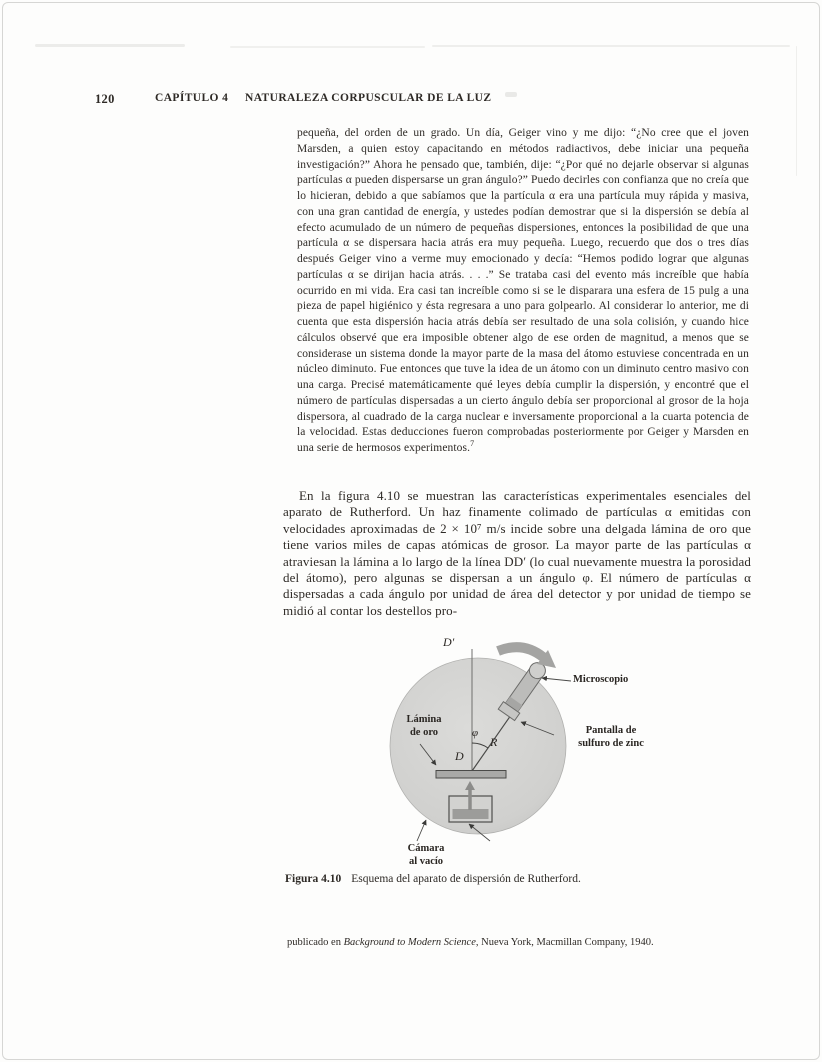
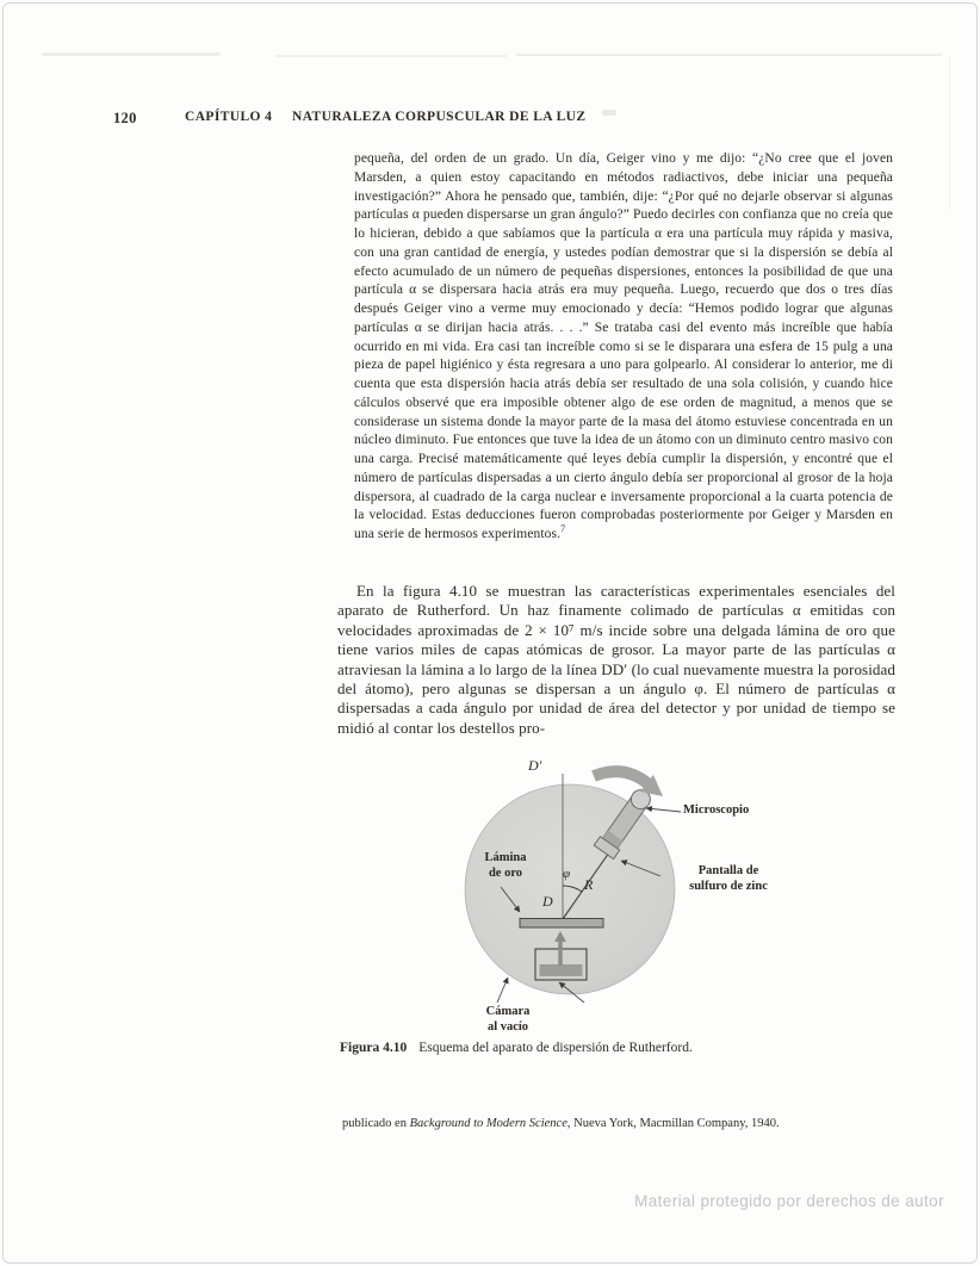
  120
  CAPÍTULO 4
  NATURALEZA CORPUSCULAR DE LA LUZ
  pequeña, del orden de un grado. Un día, Geiger vino y me dijo: “¿No cree que el joven Marsden, a quien estoy capacitando en métodos radiactivos, debe iniciar una pequeña investigación?” Ahora he pensado que, también, dije: “¿Por qué no dejarle observar si algunas partículas α pueden dispersarse un gran ángulo?” Puedo decirles con confianza que no creía que lo hicieran, debido a que sabíamos que la partícula α era una partícula muy rápida y masiva, con una gran cantidad de energía, y ustedes podían demostrar que si la dispersión se debía al efecto acumulado de un número de pequeñas dispersiones, entonces la posibilidad de que una partícula α se dispersara hacia atrás era muy pequeña. Luego, recuerdo que dos o tres días después Geiger vino a verme muy emocionado y decía: “Hemos podido lograr que algunas partículas α se dirijan hacia atrás. . . .” Se trataba casi del evento más increíble que había ocurrido en mi vida. Era casi tan increíble como si se le disparara una esfera de 15 pulg a una pieza de papel higiénico y ésta regresara a uno para golpearlo. Al considerar lo anterior, me di cuenta que esta dispersión hacia atrás debía ser resultado de una sola colisión, y cuando hice cálculos observé que era imposible obtener algo de ese orden de magnitud, a menos que se considerase un sistema donde la mayor parte de la masa del átomo estuviese concentrada en un núcleo diminuto. Fue entonces que tuve la idea de un átomo con un diminuto centro masivo con una carga. Precisé matemáticamente qué leyes debía cumplir la dispersión, y encontré que el número de partículas dispersadas a un cierto ángulo debía ser proporcional al grosor de la hoja dispersora, al cuadrado de la carga nuclear e inversamente proporcional a la cuarta potencia de la velocidad. Estas deducciones fueron comprobadas posteriormente por Geiger y Marsden en una serie de hermosos experimentos.7
  En la figura 4.10 se muestran las características experimentales esenciales del aparato de Rutherford. Un haz finamente colimado de partículas α emitidas con velocidades aproximadas de 2 × 10⁷ m/s incide sobre una delgada lámina de oro que tiene varios miles de capas atómicas de grosor. La mayor parte de las partículas α atraviesan la lámina a lo largo de la línea DD′ (lo cual nuevamente muestra la porosidad del átomo), pero algunas se dispersan a un ángulo φ. El número de partículas α dispersadas a cada ángulo por unidad de área del detector y por unidad de tiempo se midió al contar los destellos pro-
  D′
  D
  φ
  R
  Lámina
  de oro
  Microscopio
  Pantalla de
  sulfuro de zinc
  Cámara
  al vacío
  Figura 4.10 Esquema del aparato de dispersión de Rutherford.
  publicado en Background to Modern Science, Nueva York, Macmillan Company, 1940.
+ Material protegido por derechos de autor
